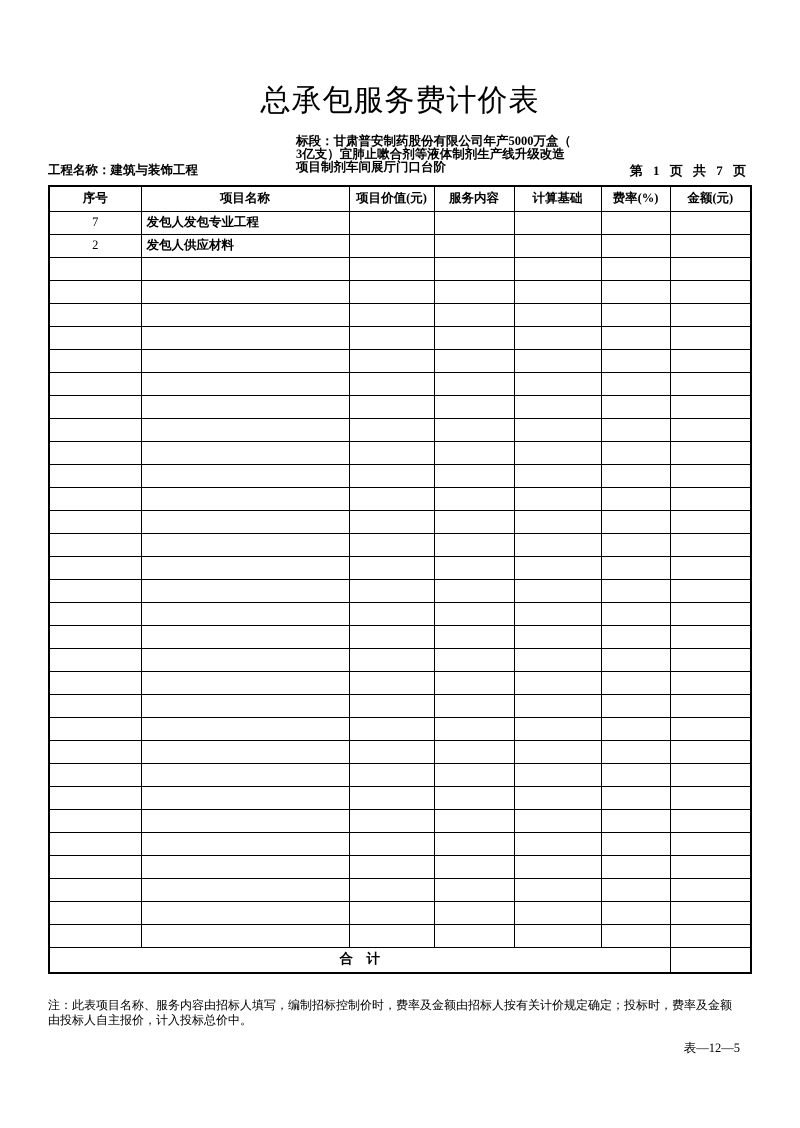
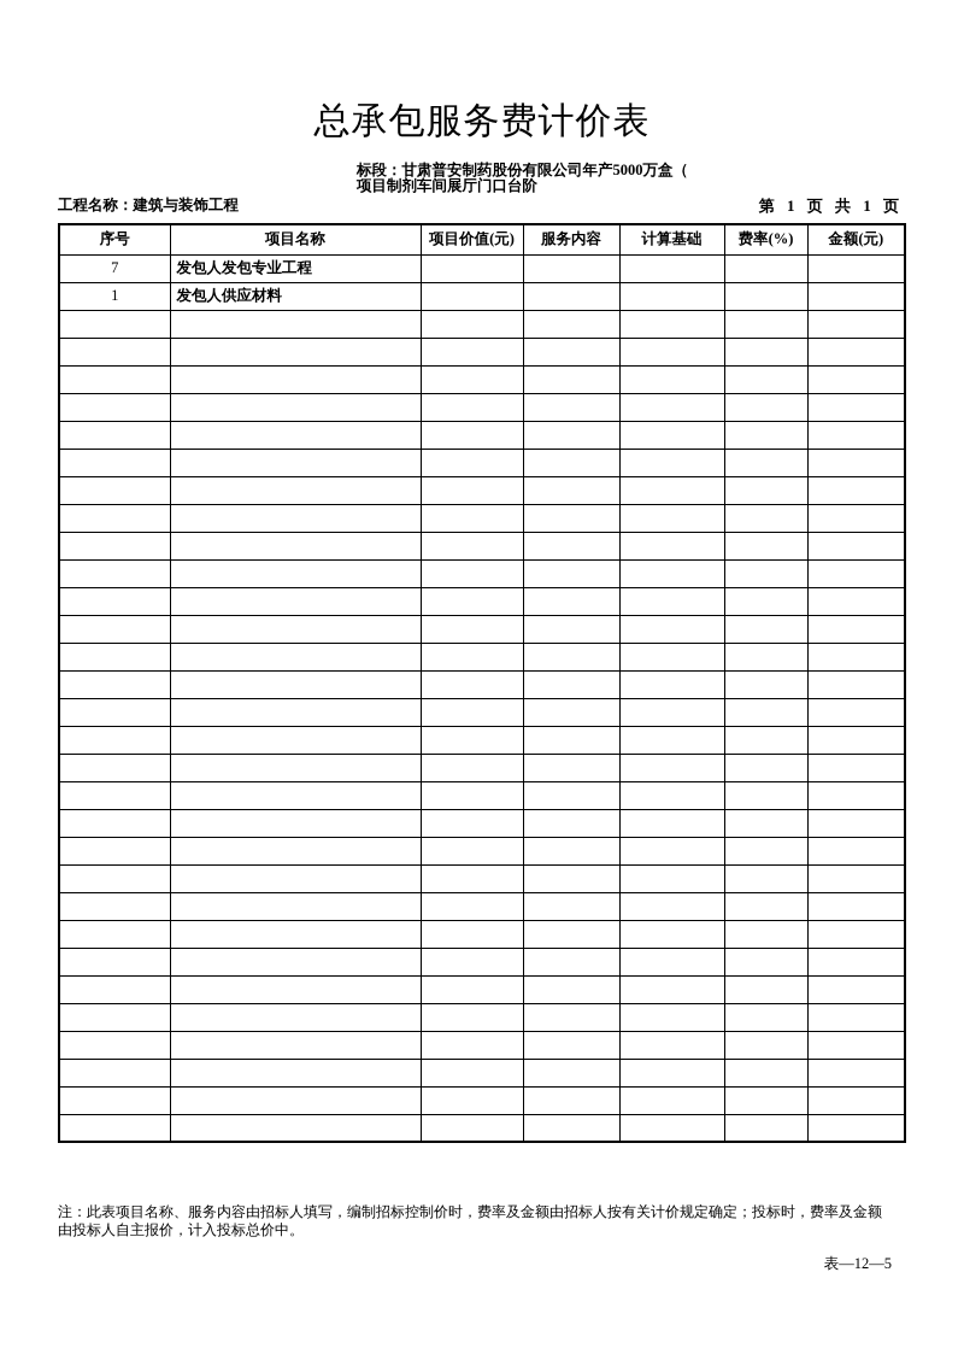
  总承包服务费计价表
  标段：甘肃普安制药股份有限公司年产5000万盒（
- 3亿支）宜肺止嗽合剂等液体制剂生产线升级改造
  项目制剂车间展厅门口台阶
  工程名称：建筑与装饰工程
- 第 1 页 共 7 页
+ 第 1 页 共 1 页
  序号	项目名称	项目价值(元)	服务内容	计算基础	费率(%)	金额(元)
  7	发包人发包专业工程
- 2	发包人供应材料
+ 1	发包人供应材料
- 合 计
  注：此表项目名称、服务内容由招标人填写，编制招标控制价时，费率及金额由招标人按有关计价规定确定；投标时，费率及金额
  由投标人自主报价，计入投标总价中。
  表—12—5
